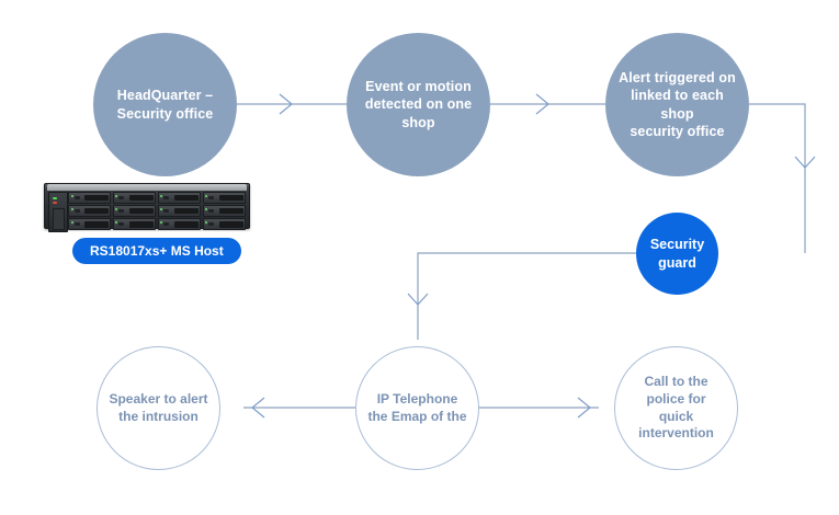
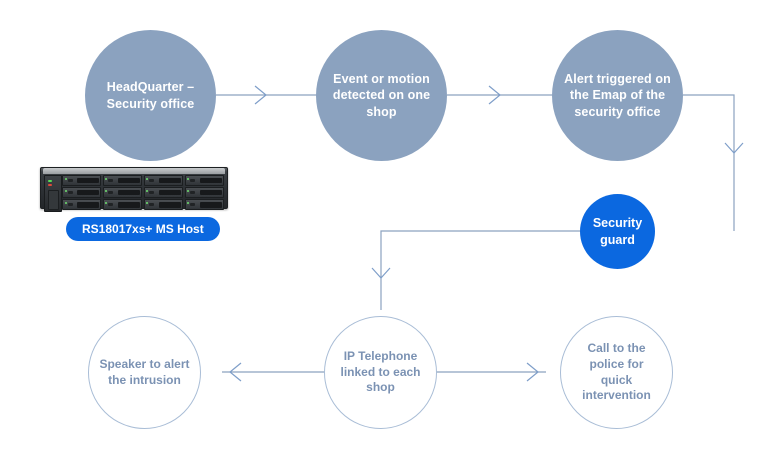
  HeadQuarter –
  Security office
  Event or motion
  detected on one
  shop
  Alert triggered on
- linked to each shop
+ the Emap of the
  security office
  Security
  guard
  RS18017xs+ MS Host
  Speaker to alert
  the intrusion
  IP Telephone
- the Emap of the
+ linked to each shop
  Call to the police for
  quick intervention
